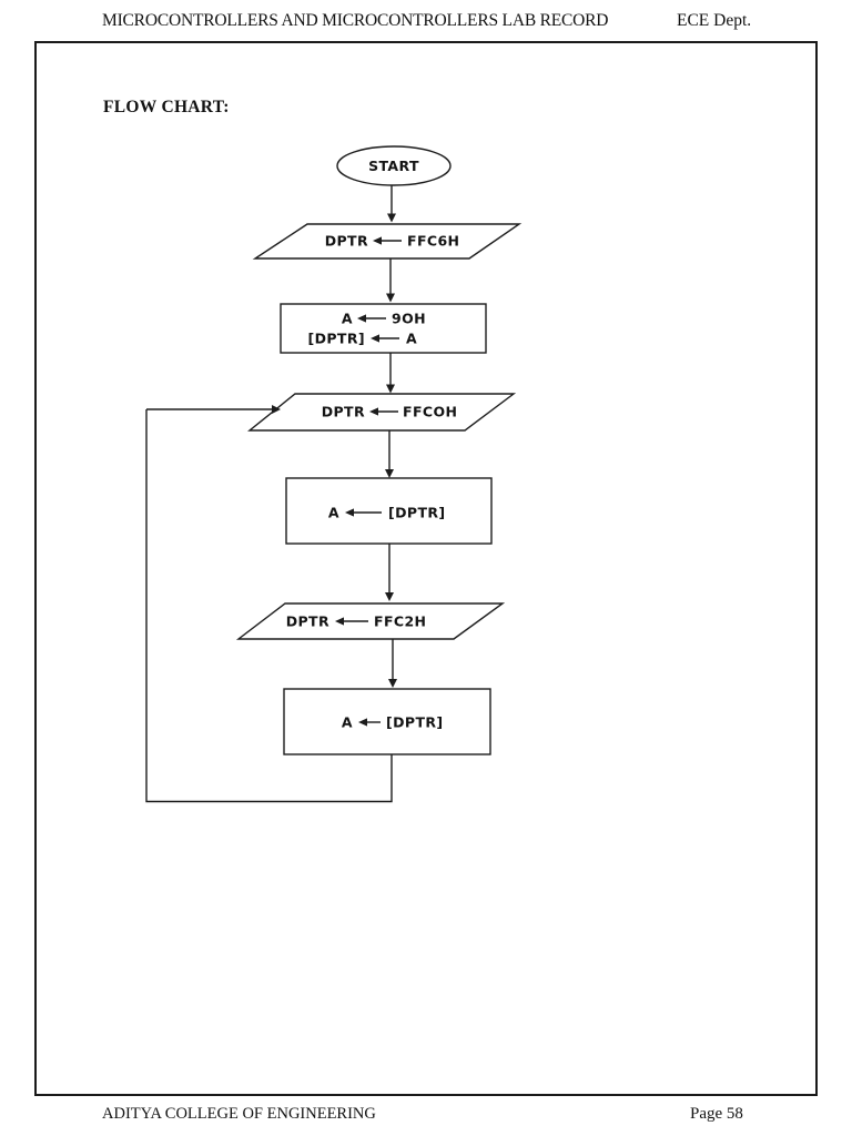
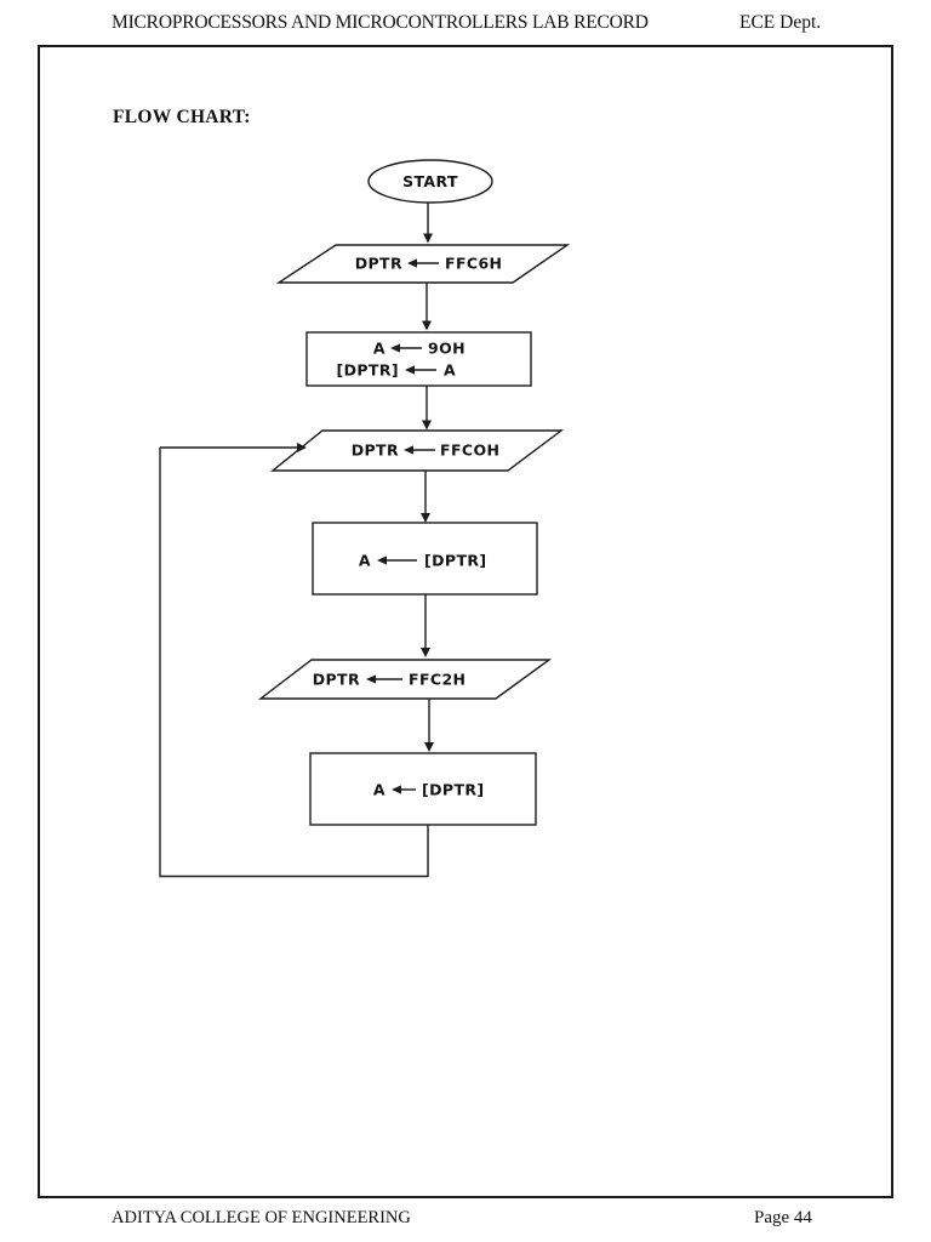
- MICROCONTROLLERS AND MICROCONTROLLERS LAB RECORD
+ MICROPROCESSORS AND MICROCONTROLLERS LAB RECORD
  ECE Dept.
  FLOW CHART:
  START
  DPTR
  FFC6H
  A
  9OH
  [DPTR]
  A
  DPTR
  FFCOH
  A
  [DPTR]
  DPTR
  FFC2H
  A
  [DPTR]
  ADITYA COLLEGE OF ENGINEERING
- Page 58
+ Page 44
